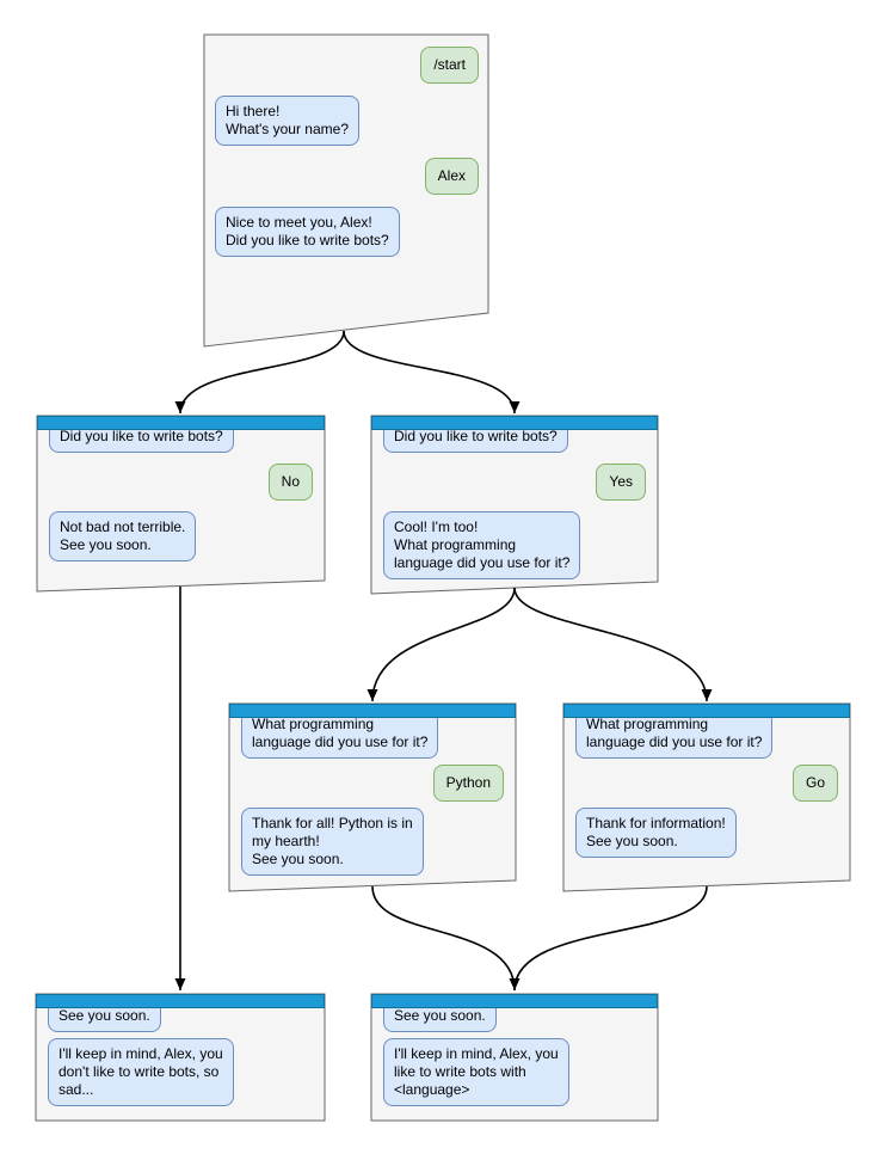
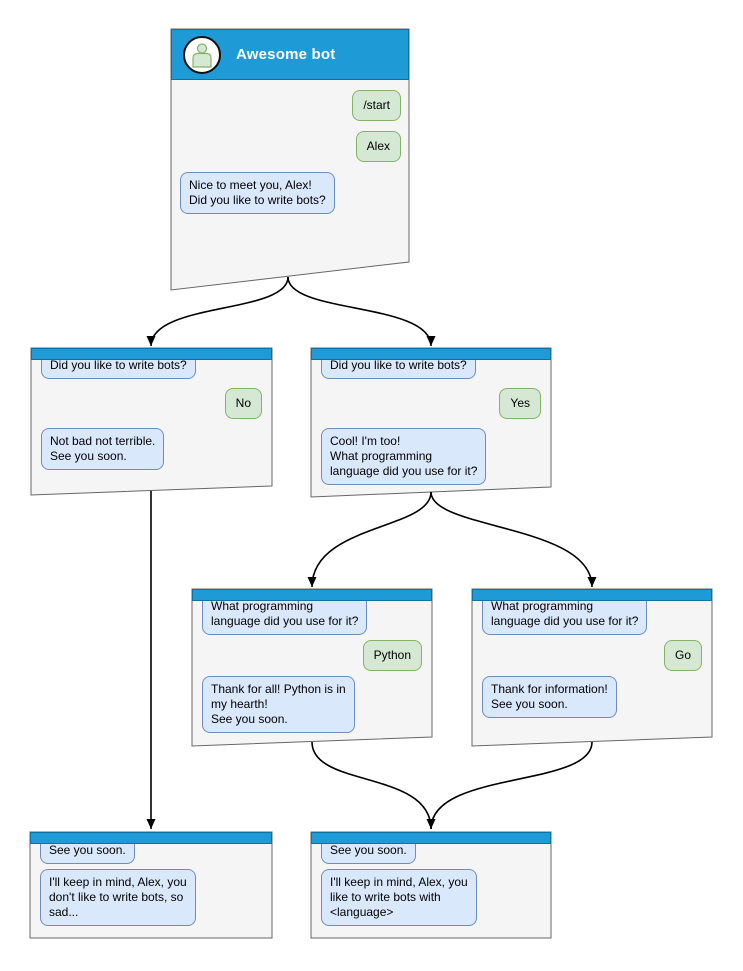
+ Awesome bot
  /start
- Hi there!
- What's your name?
  Alex
  Nice to meet you, Alex!
  Did you like to write bots?
  Did you like to write bots?
  No
  Not bad not terrible.
  See you soon.
  Did you like to write bots?
  Yes
  Cool! I'm too!
  What programming
  language did you use for it?
  What programming
  language did you use for it?
  Python
  Thank for all! Python is in
  my hearth!
  See you soon.
  What programming
  language did you use for it?
  Go
  Thank for information!
  See you soon.
  See you soon.
  I'll keep in mind, Alex, you
  don't like to write bots, so
  sad...
  See you soon.
  I'll keep in mind, Alex, you
  like to write bots with
  <language>
